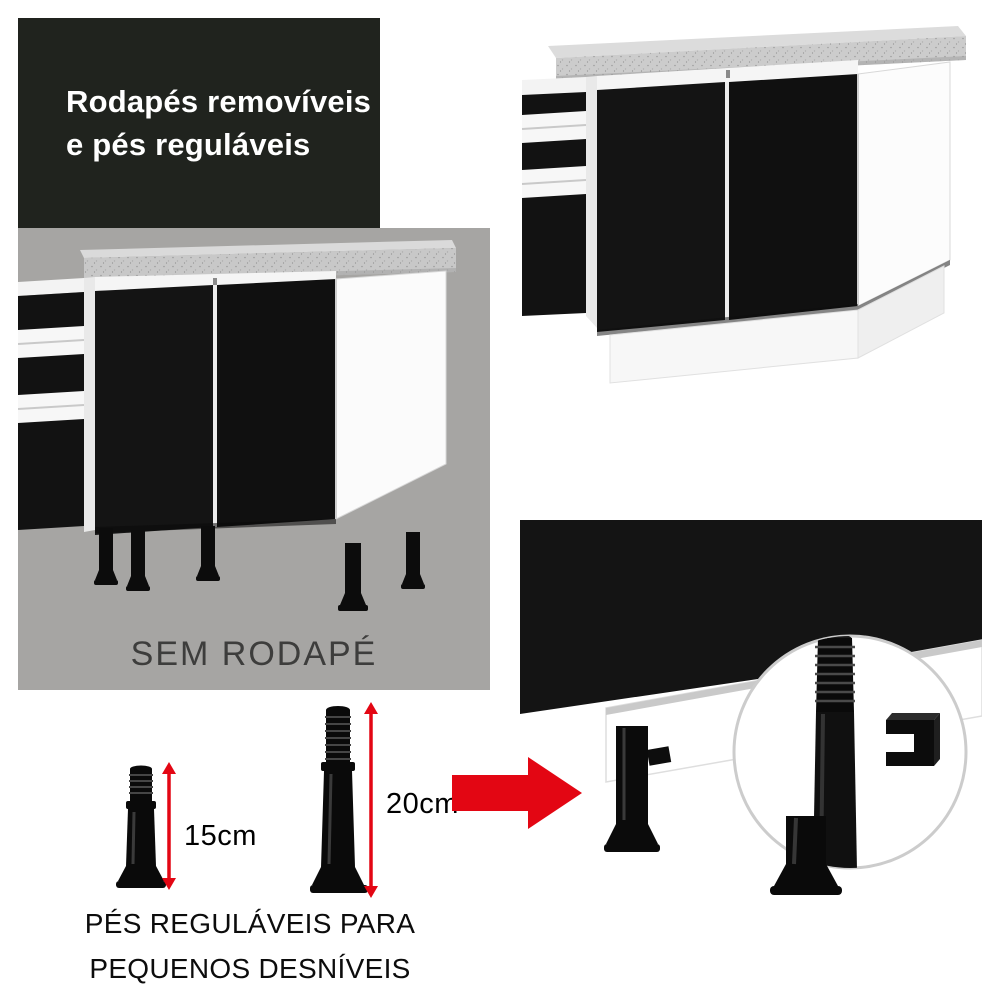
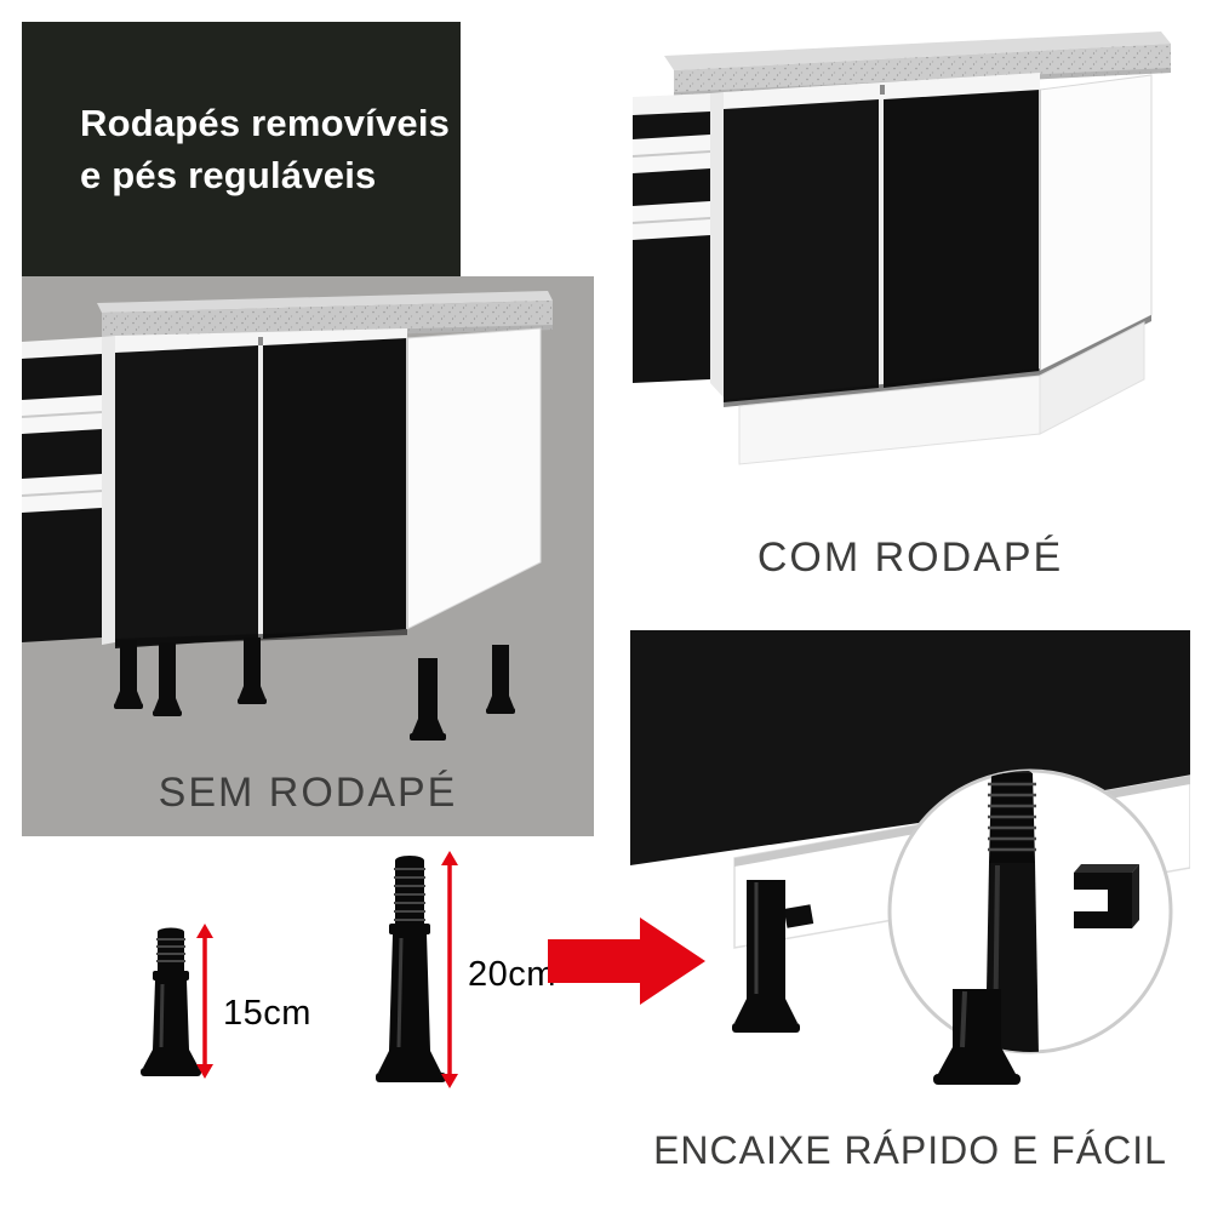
  Rodapés removíveis
  e pés reguláveis
  SEM RODAPÉ
+ COM RODAPÉ
+ ENCAIXE RÁPIDO E FÁCIL
  15cm
  20cm
- PÉS REGULÁVEIS PARA
- PEQUENOS DESNÍVEIS
